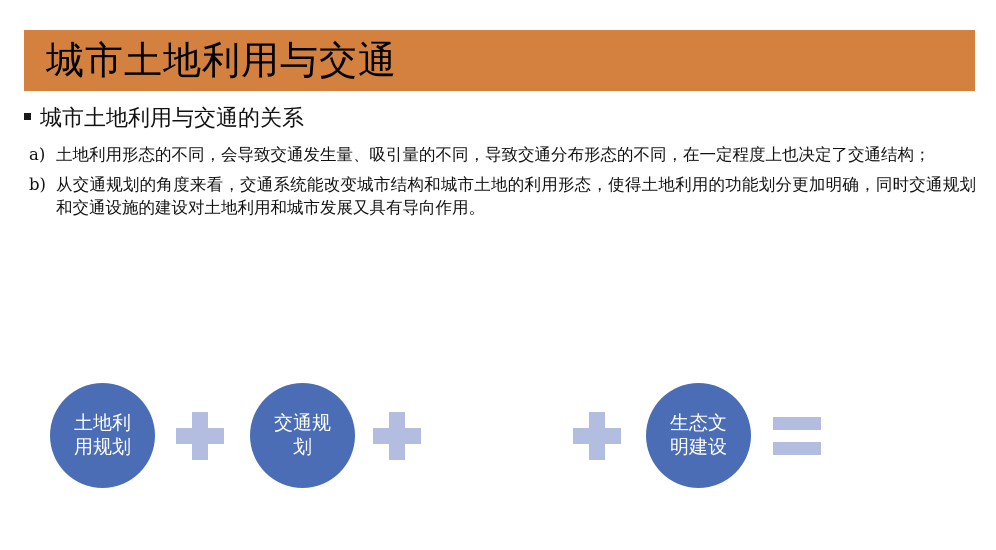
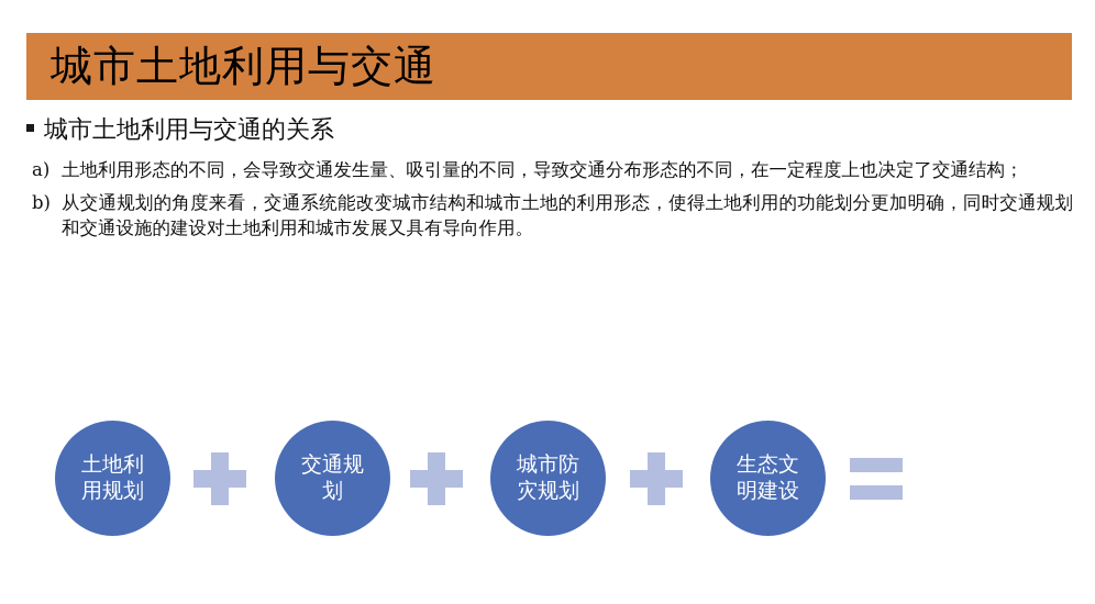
  城市土地利用与交通
  城市土地利用与交通的关系
  a)
  土地利用形态的不同，会导致交通发生量、吸引量的不同，导致交通分布形态的不同，在一定程度上也决定了交通结构；
  b)
  从交通规划的角度来看，交通系统能改变城市结构和城市土地的利用形态，使得土地利用的功能划分更加明确，同时交通规划和交通设施的建设对土地利用和城市发展又具有导向作用。
  土地利用规划
  交通规划
+ 城市防灾规划
  生态文明建设
